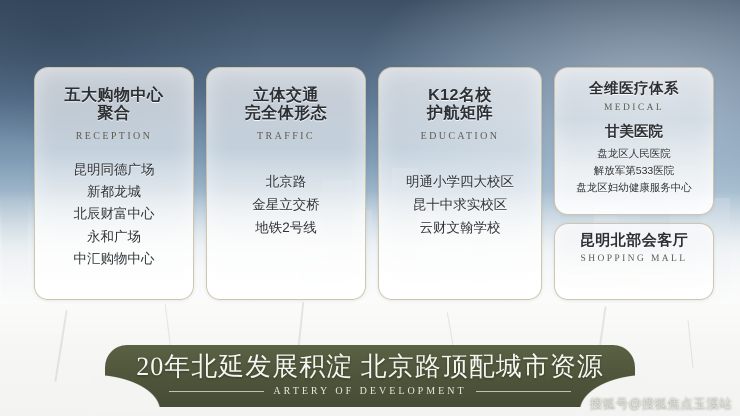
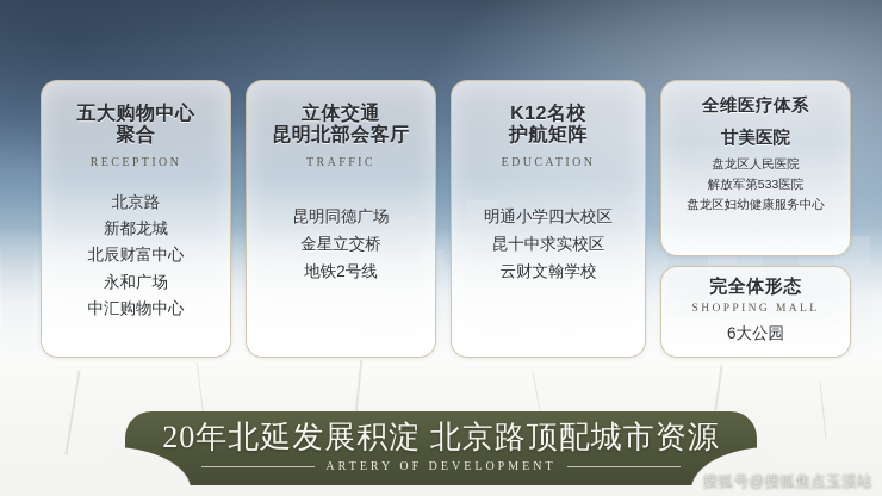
  五大购物中心
  聚合
  RECEPTION
- 昆明同德广场
+ 北京路
  新都龙城
  北辰财富中心
  永和广场
  中汇购物中心
  立体交通
- 完全体形态
+ 昆明北部会客厅
  TRAFFIC
- 北京路
+ 昆明同德广场
  金星立交桥
  地铁2号线
  K12名校
  护航矩阵
  EDUCATION
  明通小学四大校区
  昆十中求实校区
  云财文翰学校
  全维医疗体系
- MEDICAL
  甘美医院
  盘龙区人民医院
  解放军第533医院
  盘龙区妇幼健康服务中心
- 昆明北部会客厅
+ 完全体形态
  SHOPPING MALL
+ 6大公园
  20年北延发展积淀 北京路顶配城市资源
  ARTERY OF DEVELOPMENT
  搜狐号@搜狐焦点玉溪站
